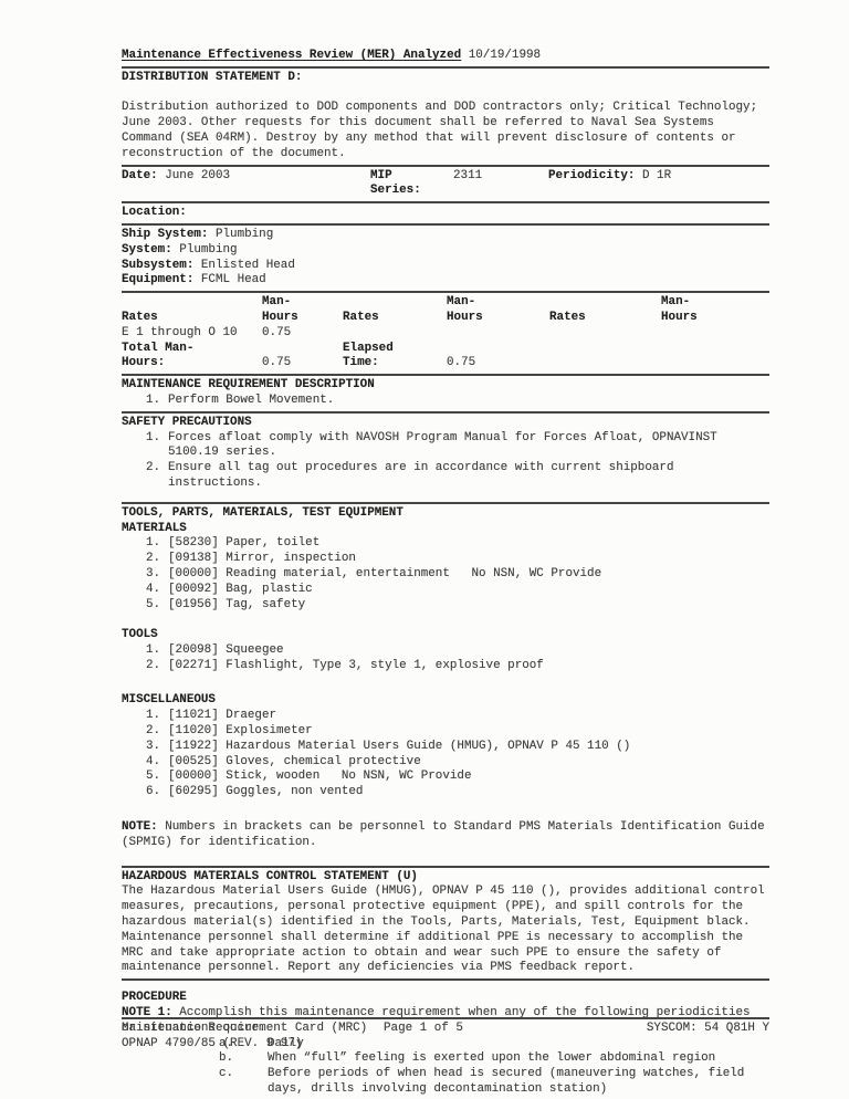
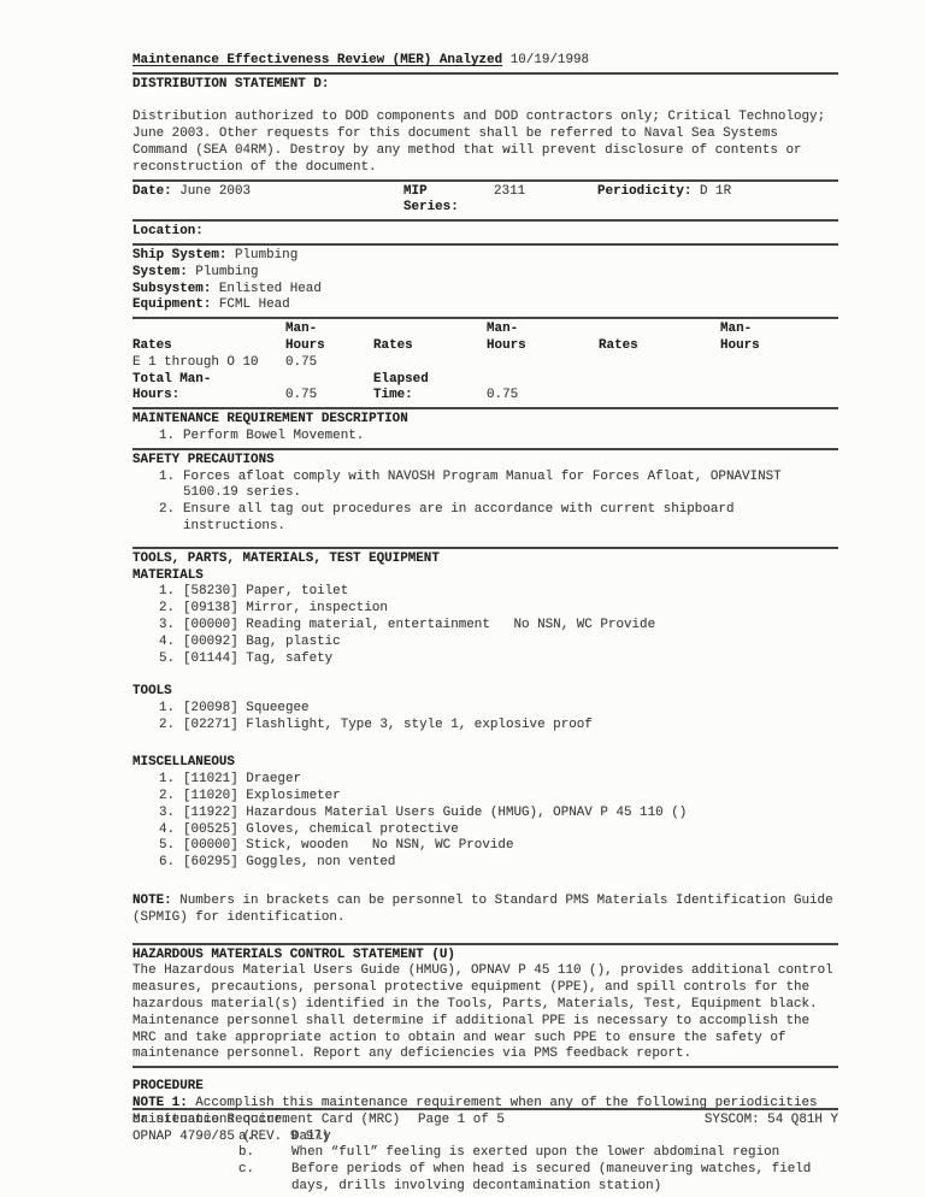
  Maintenance Effectiveness Review (MER) Analyzed 10/19/1998
  DISTRIBUTION STATEMENT D:
  Distribution authorized to DOD components and DOD contractors only; Critical Technology; June 2003. Other requests for this document shall be referred to Naval Sea Systems Command (SEA 04RM). Destroy by any method that will prevent disclosure of contents or reconstruction of the document.
  Date: June 2003
  MIP
  Series:
  2311
  Periodicity: D 1R
  Location:
  Ship System: Plumbing
  System: Plumbing
  Subsystem: Enlisted Head
  Equipment: FCML Head
  Man-
  Man-
  Man-
  Rates
  Hours
  Rates
  Hours
  Rates
  Hours
  E 1 through O 10
  0.75
  Total Man-
  Elapsed
  Hours:
  0.75
  Time:
  0.75
  MAINTENANCE REQUIREMENT DESCRIPTION
  1.
  Perform Bowel Movement.
  SAFETY PRECAUTIONS
  1.
  Forces afloat comply with NAVOSH Program Manual for Forces Afloat, OPNAVINST 5100.19 series.
  2.
  Ensure all tag out procedures are in accordance with current shipboard instructions.
  TOOLS, PARTS, MATERIALS, TEST EQUIPMENT
  MATERIALS
  1.
  [58230] Paper, toilet
  2.
  [09138] Mirror, inspection
  3.
  [00000] Reading material, entertainment No NSN, WC Provide
  4.
  [00092] Bag, plastic
  5.
- [01956] Tag, safety
+ [01144] Tag, safety
  TOOLS
  1.
  [20098] Squeegee
  2.
  [02271] Flashlight, Type 3, style 1, explosive proof
  MISCELLANEOUS
  1.
  [11021] Draeger
  2.
  [11020] Explosimeter
  3.
  [11922] Hazardous Material Users Guide (HMUG), OPNAV P 45 110 ()
  4.
  [00525] Gloves, chemical protective
  5.
  [00000] Stick, wooden No NSN, WC Provide
  6.
  [60295] Goggles, non vented
  NOTE: Numbers in brackets can be personnel to Standard PMS Materials Identification Guide (SPMIG) for identification.
  HAZARDOUS MATERIALS CONTROL STATEMENT (U)
  The Hazardous Material Users Guide (HMUG), OPNAV P 45 110 (), provides additional control measures, precautions, personal protective equipment (PPE), and spill controls for the hazardous material(s) identified in the Tools, Parts, Materials, Test, Equipment black. Maintenance personnel shall determine if additional PPE is necessary to accomplish the MRC and take appropriate action to obtain and wear such PPE to ensure the safety of maintenance personnel. Report any deficiencies via PMS feedback report.
  PROCEDURE
  NOTE 1: Accomplish this maintenance requirement when any of the following periodicities or situations occur.
  a.
  Daily
  b.
  When “full” feeling is exerted upon the lower abdominal region
  c.
  Before periods of when head is secured (maneuvering watches, field days, drills involving decontamination station)
  Maintenance Requirement Card (MRC)
  Page 1 of 5
  SYSCOM: 54 Q81H Y
  OPNAP 4790/85 (REV. 9 97)
